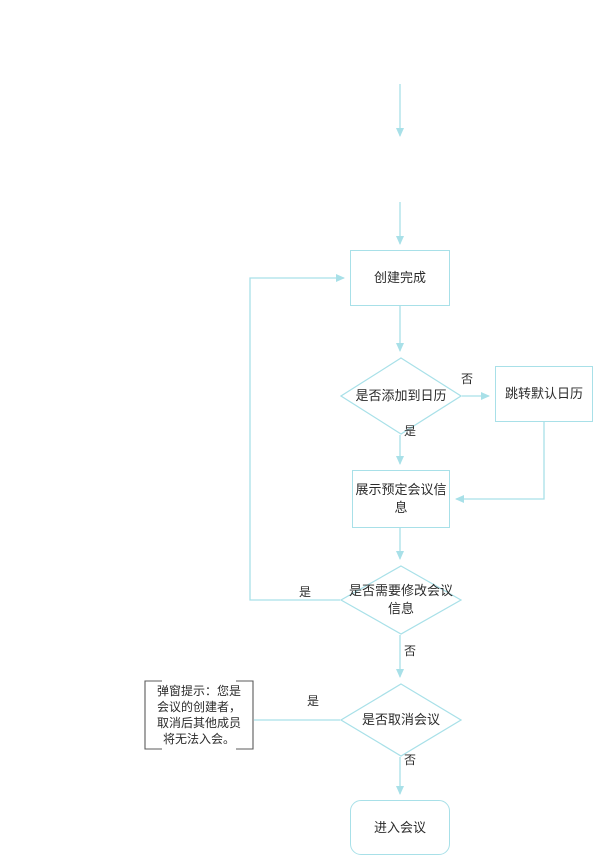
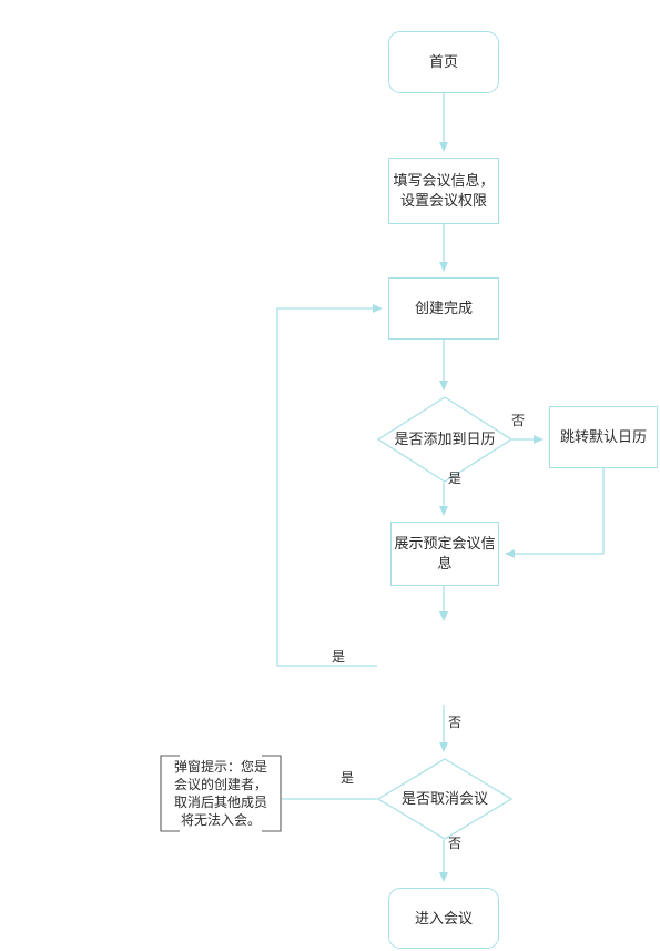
+ 首页
+ 填写会议信息，设置会议权限
  创建完成
  是否添加到日历
  跳转默认日历
  展示预定会议信息
- 是否需要修改会议信息
  是否取消会议
  弹窗提示：您是会议的创建者，取消后其他成员将无法入会。
  进入会议
  否
  是
  是
  否
  是
  否
